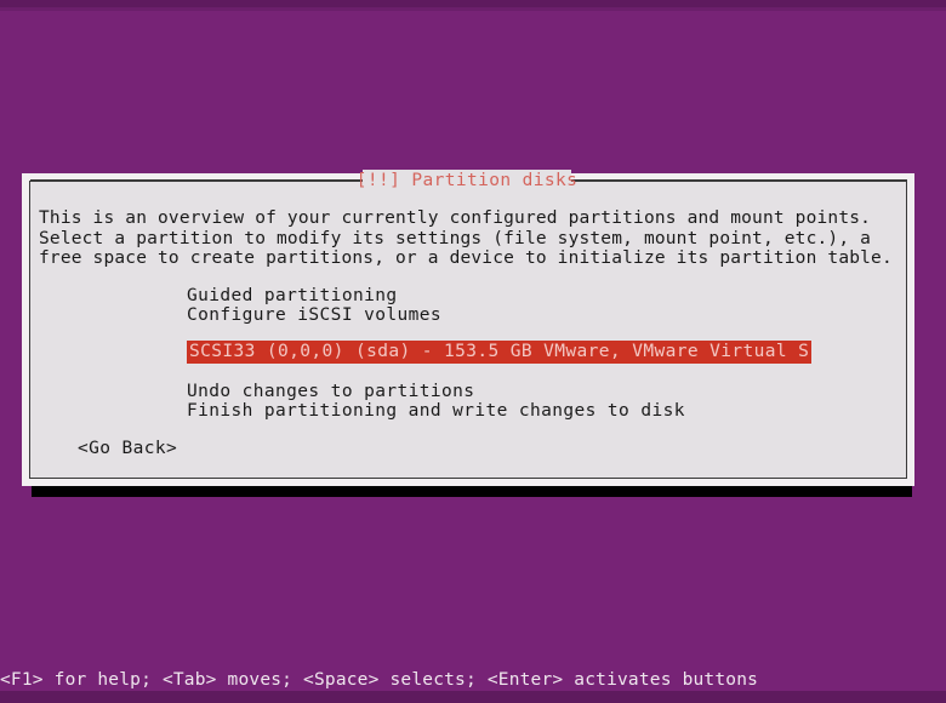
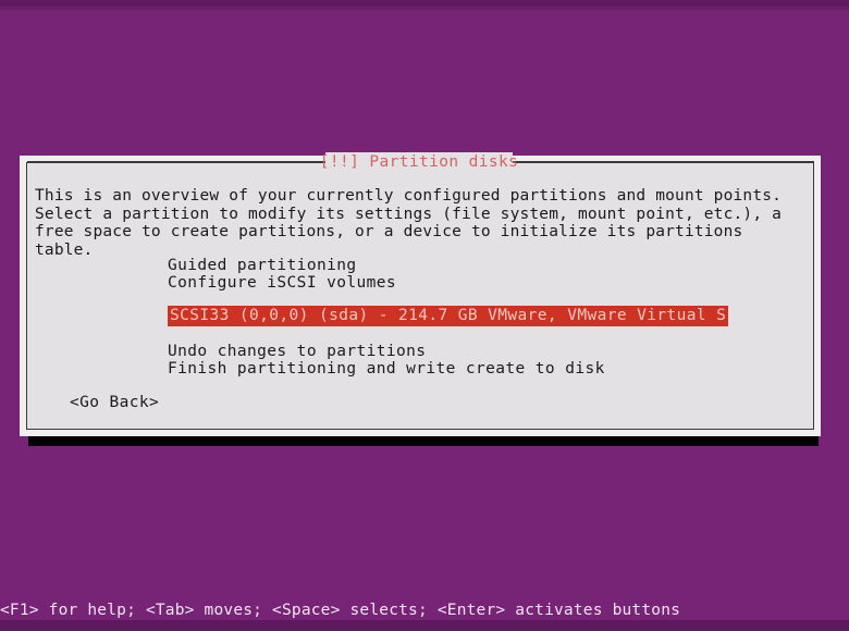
  [!!] Partition disks
- This is an overview of your currently configured partitions and mount points. Select a partition to modify its settings (file system, mount point, etc.), a free space to create partitions, or a device to initialize its partition table.
+ This is an overview of your currently configured partitions and mount points. Select a partition to modify its settings (file system, mount point, etc.), a free space to create partitions, or a device to initialize its partitions table.
  Guided partitioning
  Configure iSCSI volumes
- SCSI33 (0,0,0) (sda) - 153.5 GB VMware, VMware Virtual S
+ SCSI33 (0,0,0) (sda) - 214.7 GB VMware, VMware Virtual S
  Undo changes to partitions
- Finish partitioning and write changes to disk
+ Finish partitioning and write create to disk
  <Go Back>
  <F1> for help; <Tab> moves; <Space> selects; <Enter> activates buttons
